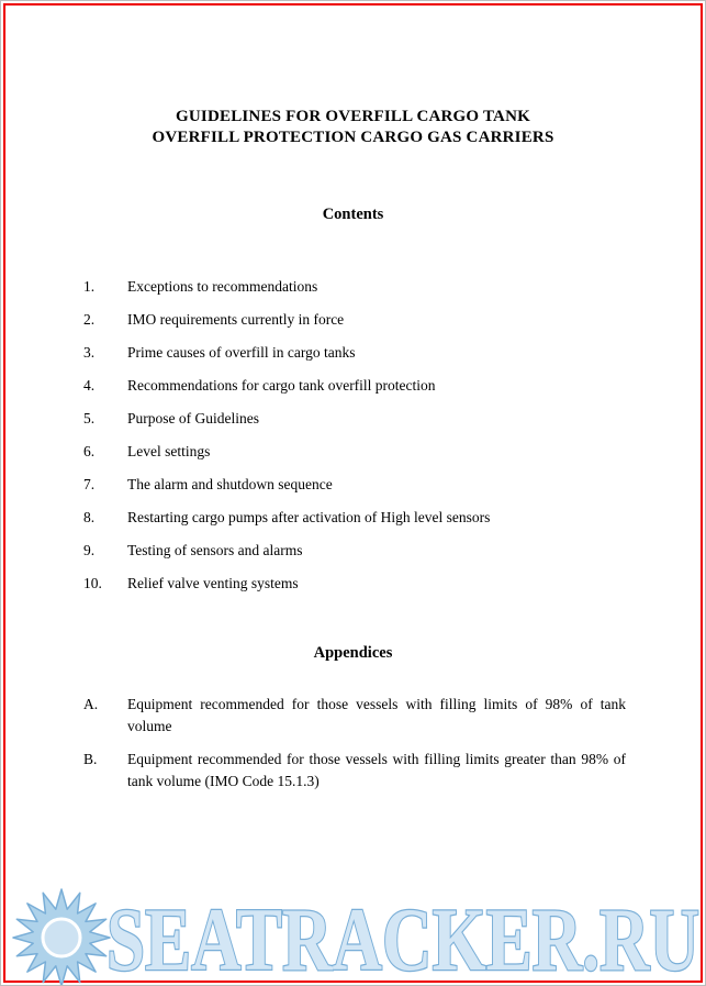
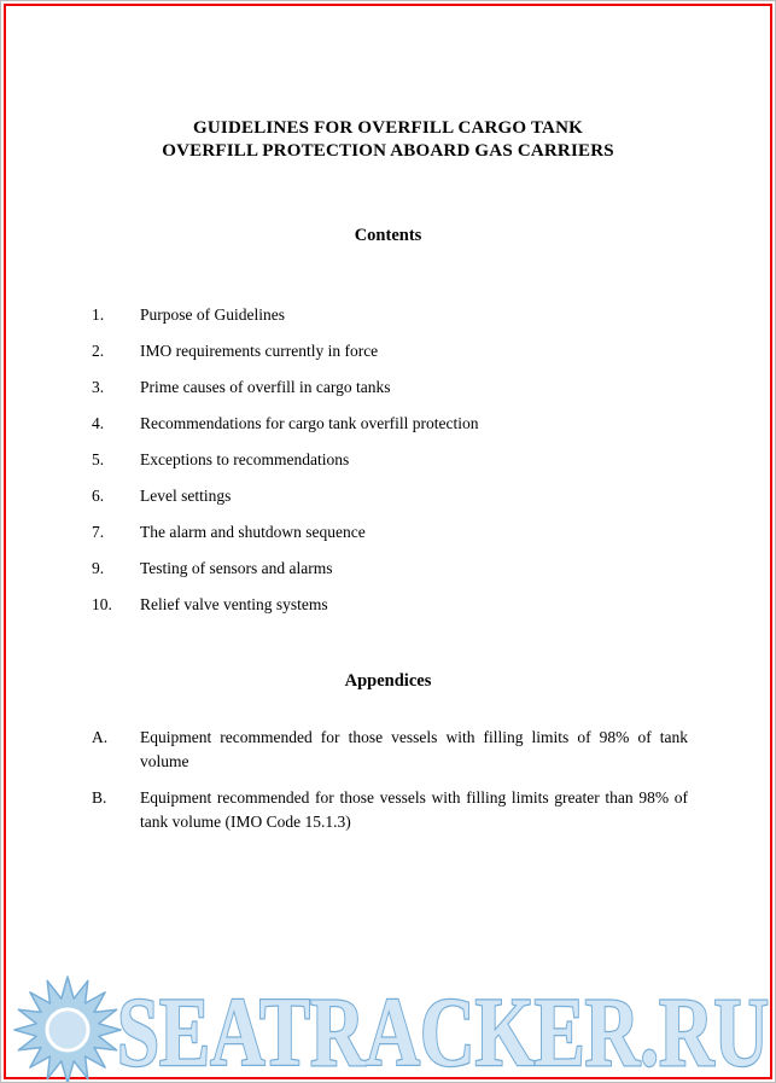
  GUIDELINES FOR OVERFILL CARGO TANK
- OVERFILL PROTECTION CARGO GAS CARRIERS
+ OVERFILL PROTECTION ABOARD GAS CARRIERS
  Contents
  1.
- Exceptions to recommendations
+ Purpose of Guidelines
  2.
  IMO requirements currently in force
  3.
  Prime causes of overfill in cargo tanks
  4.
  Recommendations for cargo tank overfill protection
  5.
- Purpose of Guidelines
+ Exceptions to recommendations
  6.
  Level settings
  7.
  The alarm and shutdown sequence
- 8.
- Restarting cargo pumps after activation of High level sensors
  9.
  Testing of sensors and alarms
  10.
  Relief valve venting systems
  Appendices
  A.
  Equipment recommended for those vessels with filling limits of 98% of tank volume
  B.
  Equipment recommended for those vessels with filling limits greater than 98% of tank volume (IMO Code 15.1.3)
  SEATRACKER.RU
